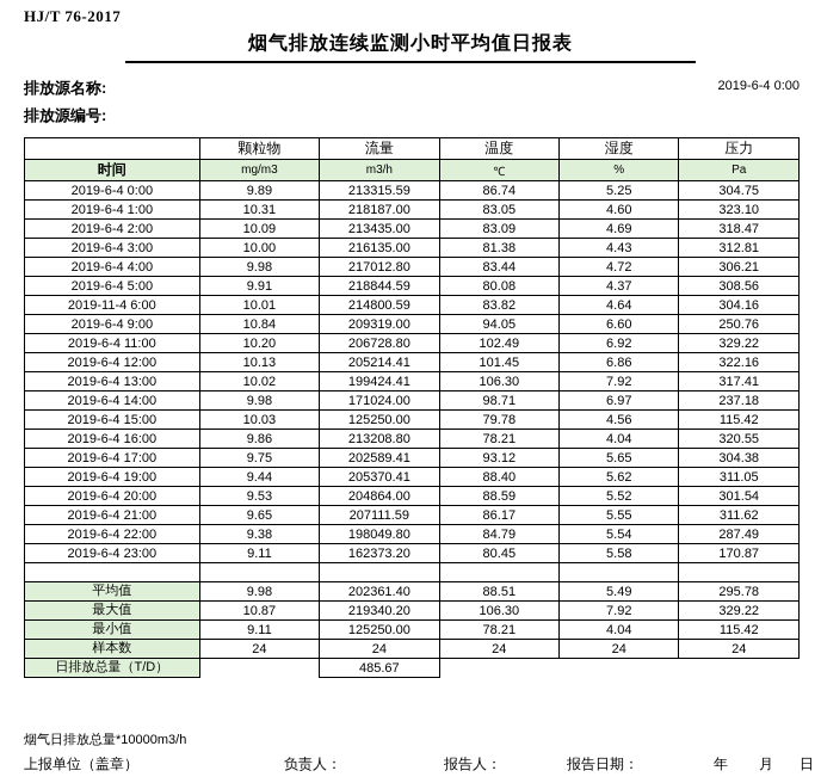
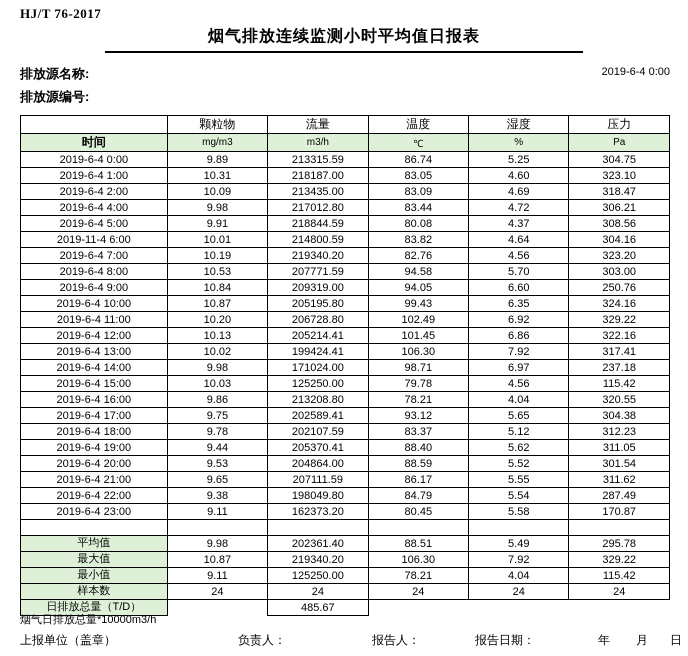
  HJ/T 76-2017
  烟气排放连续监测小时平均值日报表
  排放源名称:
  排放源编号:
  2019-6-4 0:00
  	颗粒物	流量	温度	湿度	压力
  时间	mg/m3	m3/h	℃	%	Pa
  2019-6-4 0:00	9.89	213315.59	86.74	5.25	304.75
  2019-6-4 1:00	10.31	218187.00	83.05	4.60	323.10
  2019-6-4 2:00	10.09	213435.00	83.09	4.69	318.47
- 2019-6-4 3:00	10.00	216135.00	81.38	4.43	312.81
  2019-6-4 4:00	9.98	217012.80	83.44	4.72	306.21
  2019-6-4 5:00	9.91	218844.59	80.08	4.37	308.56
  2019-11-4 6:00	10.01	214800.59	83.82	4.64	304.16
+ 2019-6-4 7:00	10.19	219340.20	82.76	4.56	323.20
+ 2019-6-4 8:00	10.53	207771.59	94.58	5.70	303.00
  2019-6-4 9:00	10.84	209319.00	94.05	6.60	250.76
+ 2019-6-4 10:00	10.87	205195.80	99.43	6.35	324.16
  2019-6-4 11:00	10.20	206728.80	102.49	6.92	329.22
  2019-6-4 12:00	10.13	205214.41	101.45	6.86	322.16
  2019-6-4 13:00	10.02	199424.41	106.30	7.92	317.41
  2019-6-4 14:00	9.98	171024.00	98.71	6.97	237.18
  2019-6-4 15:00	10.03	125250.00	79.78	4.56	115.42
  2019-6-4 16:00	9.86	213208.80	78.21	4.04	320.55
  2019-6-4 17:00	9.75	202589.41	93.12	5.65	304.38
+ 2019-6-4 18:00	9.78	202107.59	83.37	5.12	312.23
  2019-6-4 19:00	9.44	205370.41	88.40	5.62	311.05
  2019-6-4 20:00	9.53	204864.00	88.59	5.52	301.54
  2019-6-4 21:00	9.65	207111.59	86.17	5.55	311.62
  2019-6-4 22:00	9.38	198049.80	84.79	5.54	287.49
  2019-6-4 23:00	9.11	162373.20	80.45	5.58	170.87
  平均值	9.98	202361.40	88.51	5.49	295.78
  最大值	10.87	219340.20	106.30	7.92	329.22
  最小值	9.11	125250.00	78.21	4.04	115.42
  样本数	24	24	24	24	24
  日排放总量（T/D）		485.67
  烟气日排放总量*10000m3/h
  上报单位（盖章）
  负责人：
  报告人：
  报告日期：
  年
  月
  日
